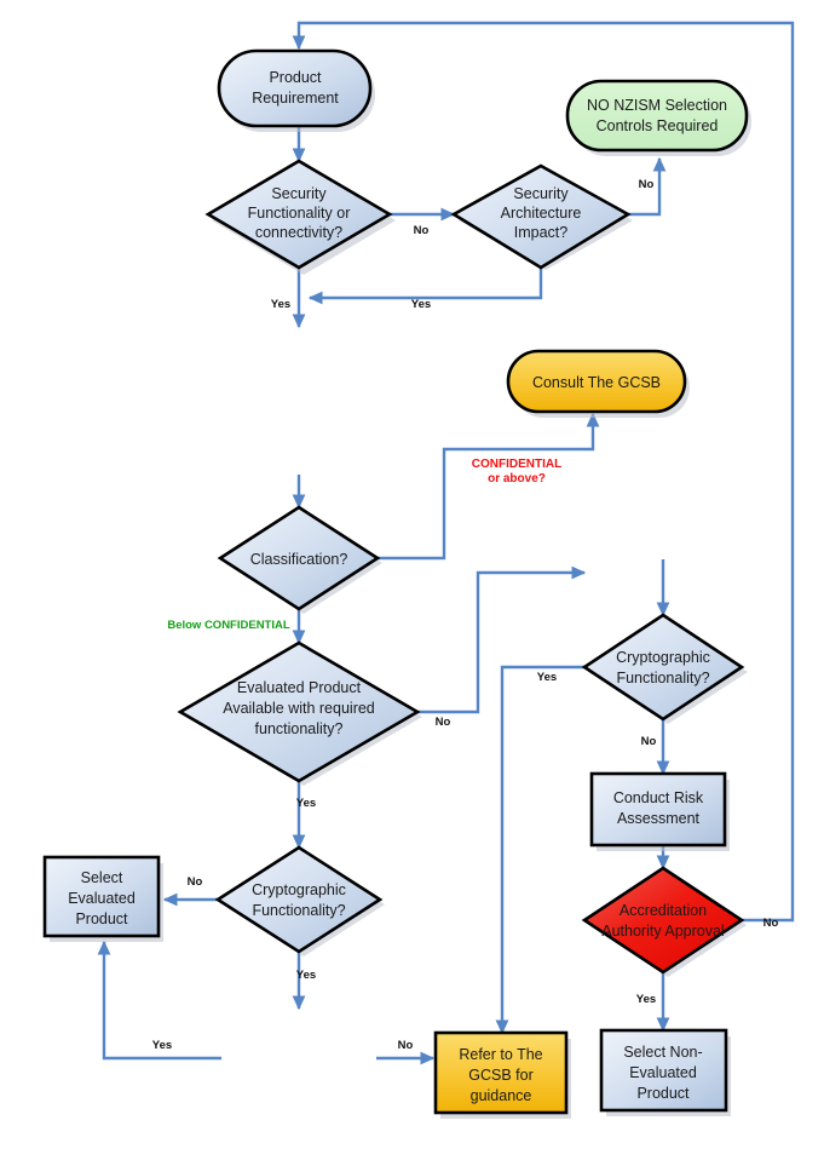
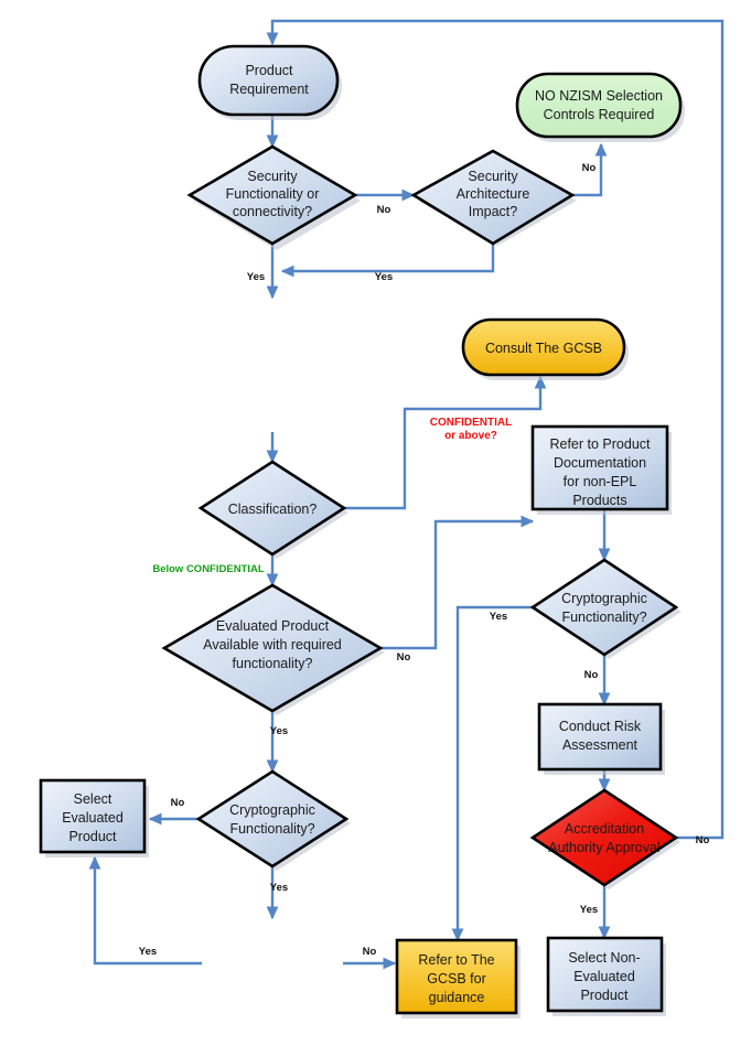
  Product
  Requirement
  NO NZISM Selection
  Controls Required
  Security
  Functionality or
  connectivity?
  Security
  Architecture
  Impact?
  Consult The GCSB
  Classification?
+ Refer to Product
+ Documentation
+ for non-EPL
+ Products
  Cryptographic
  Functionality?
  Evaluated Product
  Available with required
  functionality?
  Conduct Risk
  Assessment
  Accreditation
  Authority Approval
  Select
  Evaluated
  Product
  Cryptographic
  Functionality?
  Refer to The
  GCSB for
  guidance
  Select Non-
  Evaluated
  Product
  No
  Yes
  No
  Yes
  CONFIDENTIAL
  or above?
  Below CONFIDENTIAL
  No
  Yes
  Yes
  No
  No
  Yes
  No
  Yes
  No
  Yes
